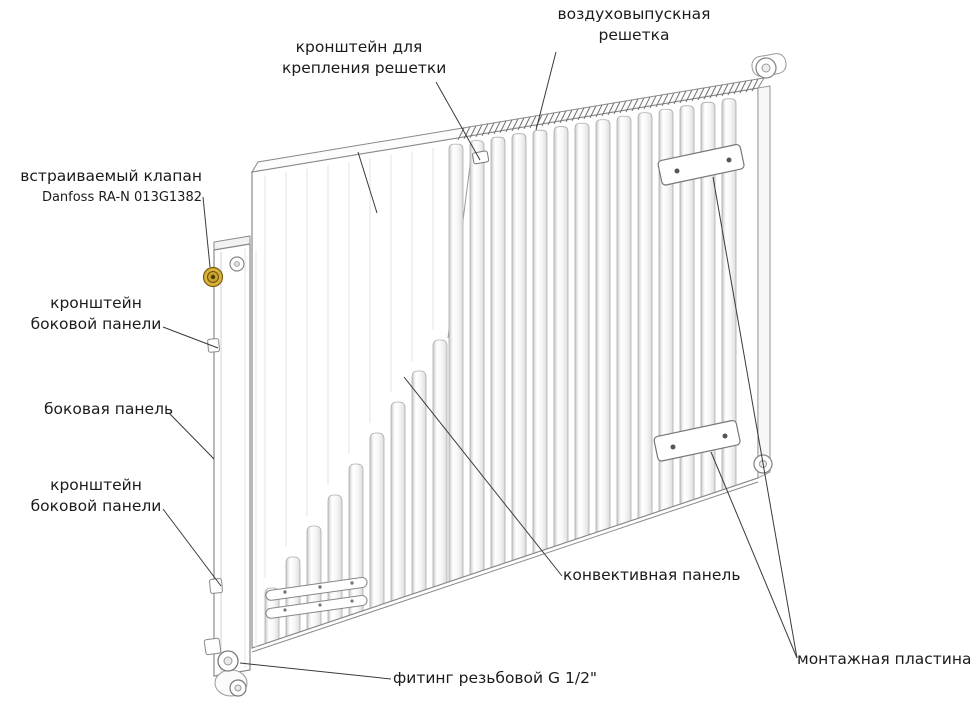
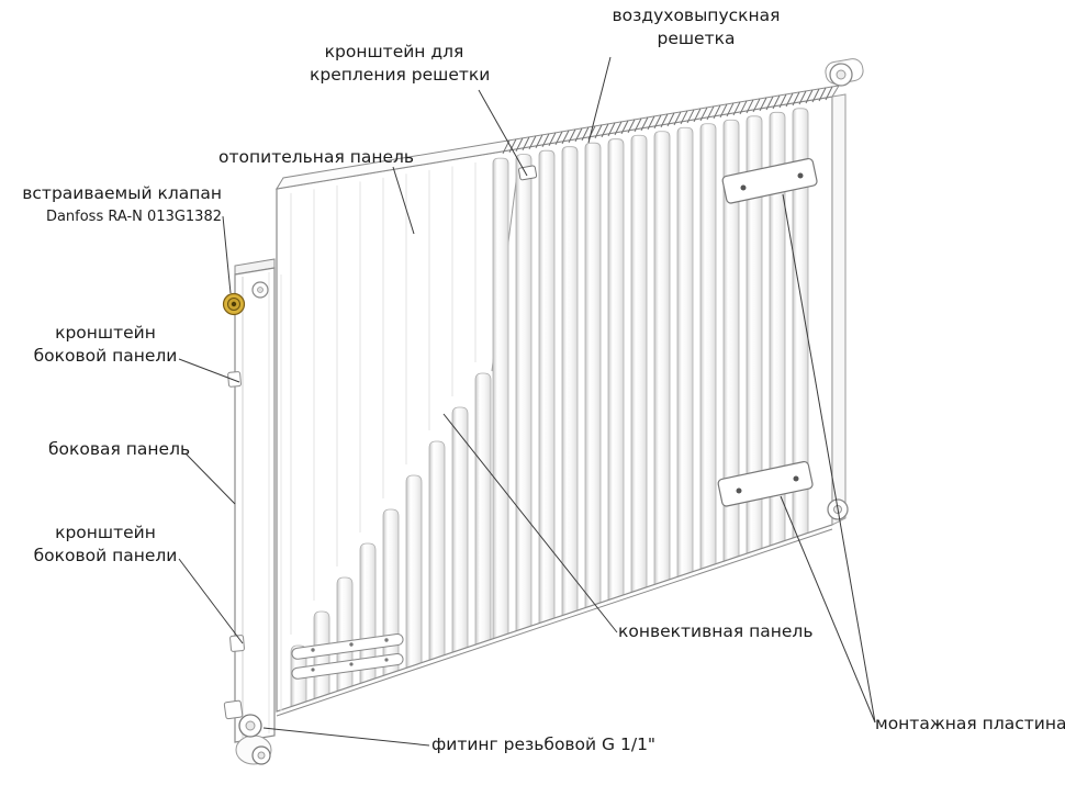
  воздуховыпускная
  решетка
  кронштейн для
  крепления решетки
+ отопительная панель
  встраиваемый клапан
  Danfoss RA-N 013G1382
  кронштейн
  боковой панели
  боковая панель
  кронштейн
  боковой панели
  конвективная панель
  монтажная пластина
- фитинг резьбовой G 1/2"
+ фитинг резьбовой G 1/1"
